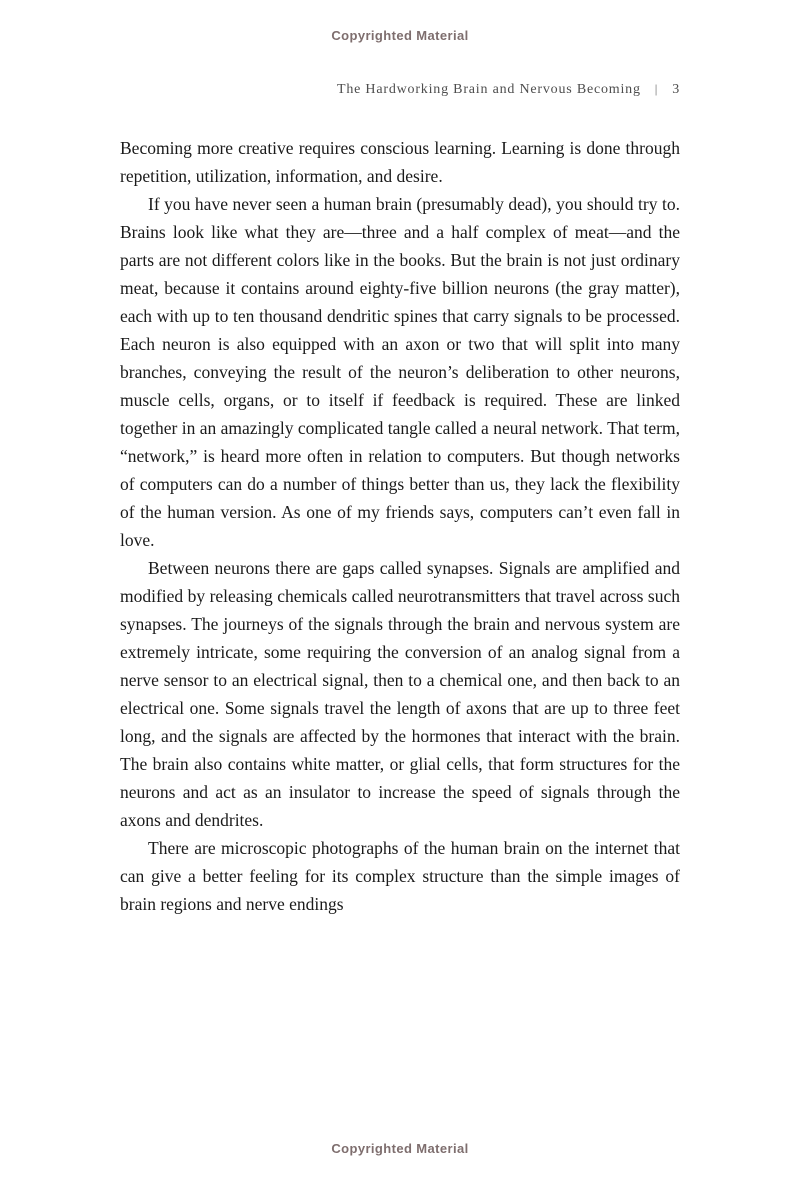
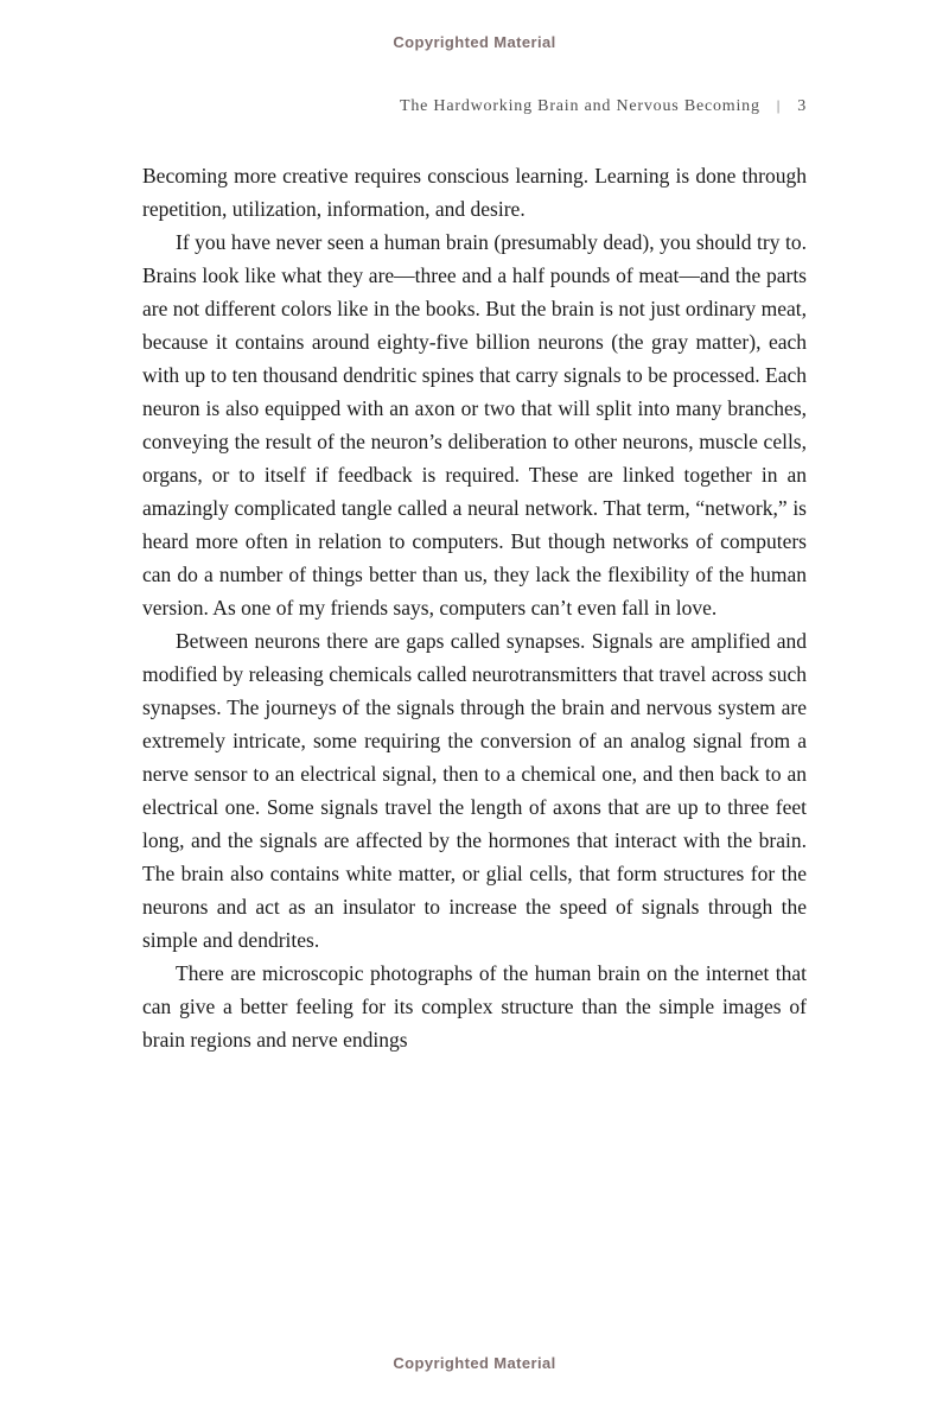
  Copyrighted Material
  The Hardworking Brain and Nervous Becoming
  |
  3
  Becoming more creative requires conscious learning. Learning is done through repetition, utilization, information, and desire.
- If you have never seen a human brain (presumably dead), you should try to. Brains look like what they are—three and a half complex of meat—and the parts are not different colors like in the books. But the brain is not just ordinary meat, because it contains around eighty-five billion neurons (the gray matter), each with up to ten thousand dendritic spines that carry signals to be processed. Each neuron is also equipped with an axon or two that will split into many branches, conveying the result of the neuron’s deliberation to other neurons, muscle cells, organs, or to itself if feedback is required. These are linked together in an amazingly complicated tangle called a neural network. That term, “network,” is heard more often in relation to computers. But though networks of computers can do a number of things better than us, they lack the flexibility of the human version. As one of my friends says, computers can’t even fall in love.
+ If you have never seen a human brain (presumably dead), you should try to. Brains look like what they are—three and a half pounds of meat—and the parts are not different colors like in the books. But the brain is not just ordinary meat, because it contains around eighty-five billion neurons (the gray matter), each with up to ten thousand dendritic spines that carry signals to be processed. Each neuron is also equipped with an axon or two that will split into many branches, conveying the result of the neuron’s deliberation to other neurons, muscle cells, organs, or to itself if feedback is required. These are linked together in an amazingly complicated tangle called a neural network. That term, “network,” is heard more often in relation to computers. But though networks of computers can do a number of things better than us, they lack the flexibility of the human version. As one of my friends says, computers can’t even fall in love.
- Between neurons there are gaps called synapses. Signals are amplified and modified by releasing chemicals called neurotransmitters that travel across such synapses. The journeys of the signals through the brain and nervous system are extremely intricate, some requiring the conversion of an analog signal from a nerve sensor to an electrical signal, then to a chemical one, and then back to an electrical one. Some signals travel the length of axons that are up to three feet long, and the signals are affected by the hormones that interact with the brain. The brain also contains white matter, or glial cells, that form structures for the neurons and act as an insulator to increase the speed of signals through the axons and dendrites.
+ Between neurons there are gaps called synapses. Signals are amplified and modified by releasing chemicals called neurotransmitters that travel across such synapses. The journeys of the signals through the brain and nervous system are extremely intricate, some requiring the conversion of an analog signal from a nerve sensor to an electrical signal, then to a chemical one, and then back to an electrical one. Some signals travel the length of axons that are up to three feet long, and the signals are affected by the hormones that interact with the brain. The brain also contains white matter, or glial cells, that form structures for the neurons and act as an insulator to increase the speed of signals through the simple and dendrites.
  There are microscopic photographs of the human brain on the internet that can give a better feeling for its complex structure than the simple images of brain regions and nerve endings
  Copyrighted Material
